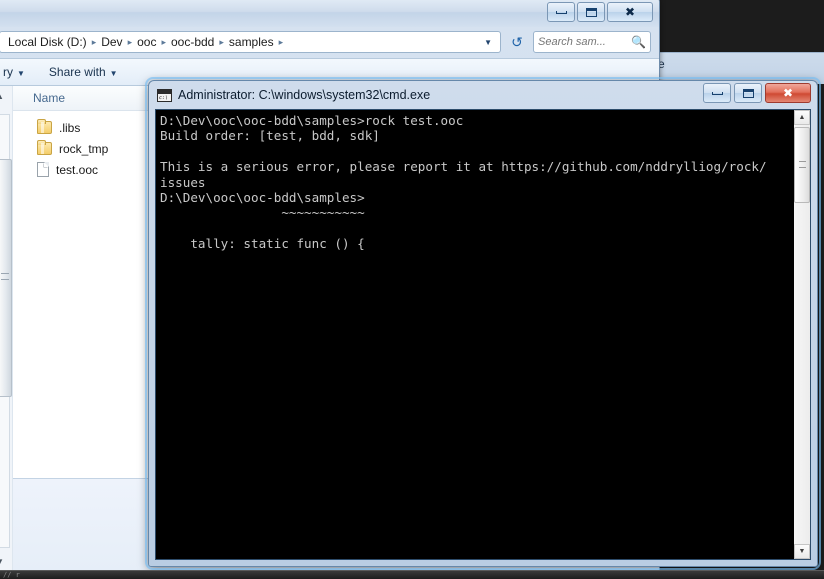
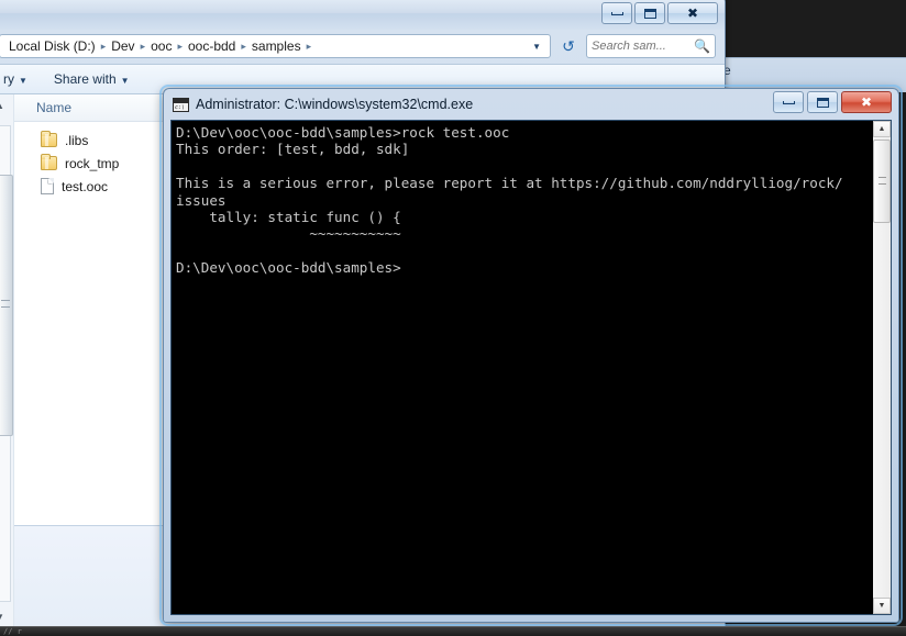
  e
  ✖
  Local Disk (D:)
  ▸
  Dev
  ▸
  ooc
  ▸
  ooc-bdd
  ▸
  samples
  ▸
  ▼
  ↺
  Search sam...
  🔍
  ry ▼
  Share with ▼
  Name
  .libs
  rock_tmp
  test.ooc
  Administrator: C:\windows\system32\cmd.exe
  ✖
  D:\Dev\ooc\ooc-bdd\samples>rock test.ooc
- Build order: [test, bdd, sdk]
+ This order: [test, bdd, sdk]
  This is a serious error, please report it at https://github.com/nddrylliog/rock/
  issues
- D:\Dev\ooc\ooc-bdd\samples>
+ tally: static func () {
  ~~~~~~~~~~~
- tally: static func () {
+ D:\Dev\ooc\ooc-bdd\samples>
  // r
